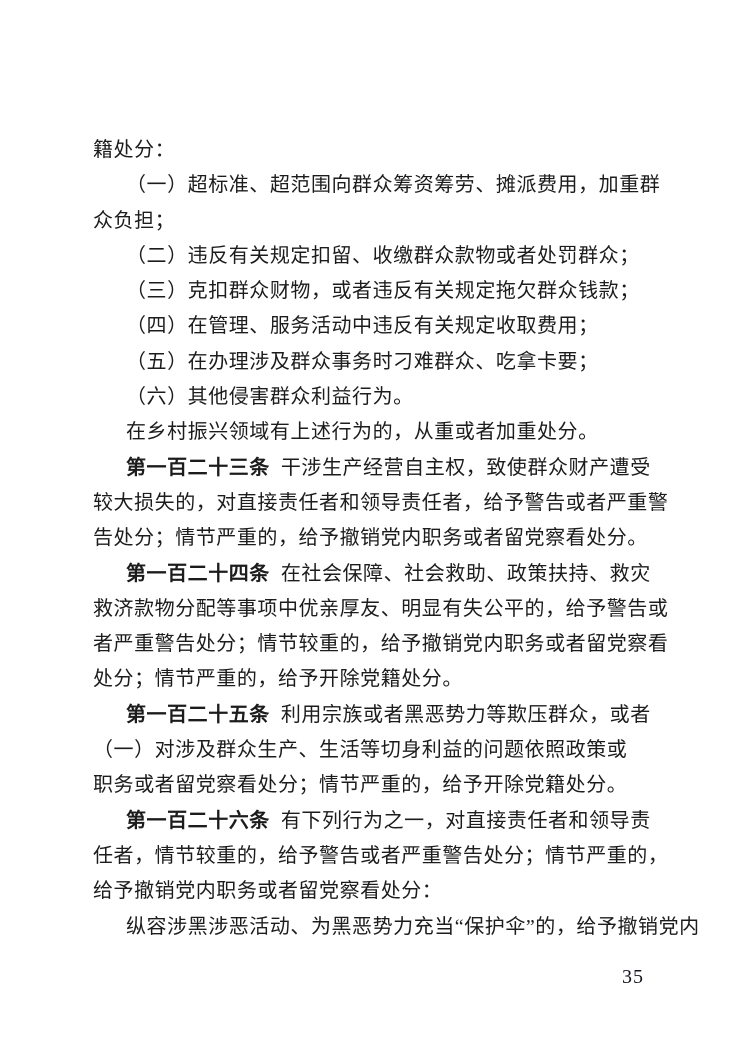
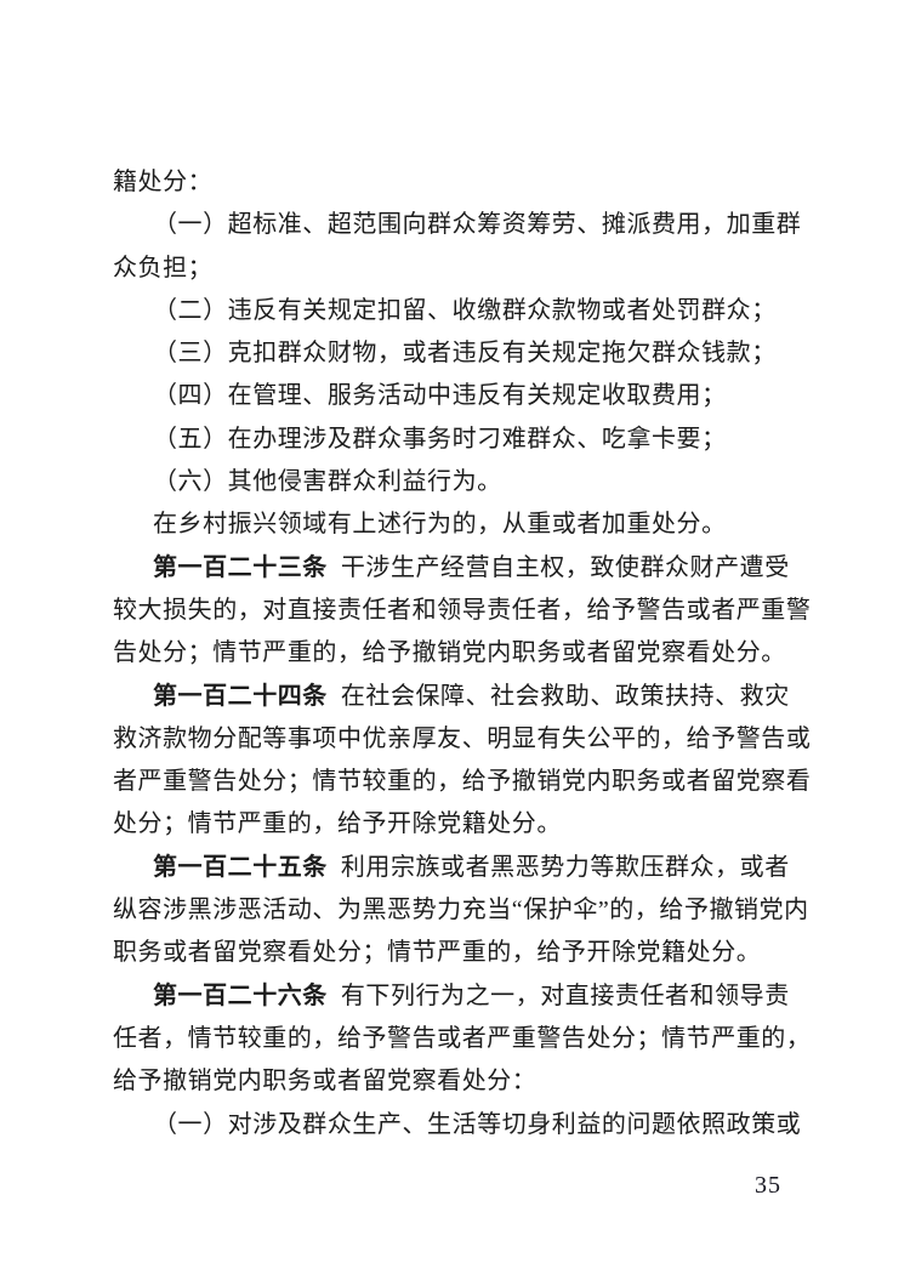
  籍处分：
  （一）超标准、超范围向群众筹资筹劳、摊派费用，加重群
  众负担；
  （二）违反有关规定扣留、收缴群众款物或者处罚群众；
  （三）克扣群众财物，或者违反有关规定拖欠群众钱款；
  （四）在管理、服务活动中违反有关规定收取费用；
  （五）在办理涉及群众事务时刁难群众、吃拿卡要；
  （六）其他侵害群众利益行为。
  在乡村振兴领域有上述行为的，从重或者加重处分。
  第一百二十三条 干涉生产经营自主权，致使群众财产遭受
  较大损失的，对直接责任者和领导责任者，给予警告或者严重警
  告处分；情节严重的，给予撤销党内职务或者留党察看处分。
  第一百二十四条 在社会保障、社会救助、政策扶持、救灾
  救济款物分配等事项中优亲厚友、明显有失公平的，给予警告或
  者严重警告处分；情节较重的，给予撤销党内职务或者留党察看
  处分；情节严重的，给予开除党籍处分。
  第一百二十五条 利用宗族或者黑恶势力等欺压群众，或者
- （一）对涉及群众生产、生活等切身利益的问题依照政策或
+ 纵容涉黑涉恶活动、为黑恶势力充当“保护伞”的，给予撤销党内
  职务或者留党察看处分；情节严重的，给予开除党籍处分。
  第一百二十六条 有下列行为之一，对直接责任者和领导责
  任者，情节较重的，给予警告或者严重警告处分；情节严重的，
  给予撤销党内职务或者留党察看处分：
- 纵容涉黑涉恶活动、为黑恶势力充当“保护伞”的，给予撤销党内
+ （一）对涉及群众生产、生活等切身利益的问题依照政策或
  35
